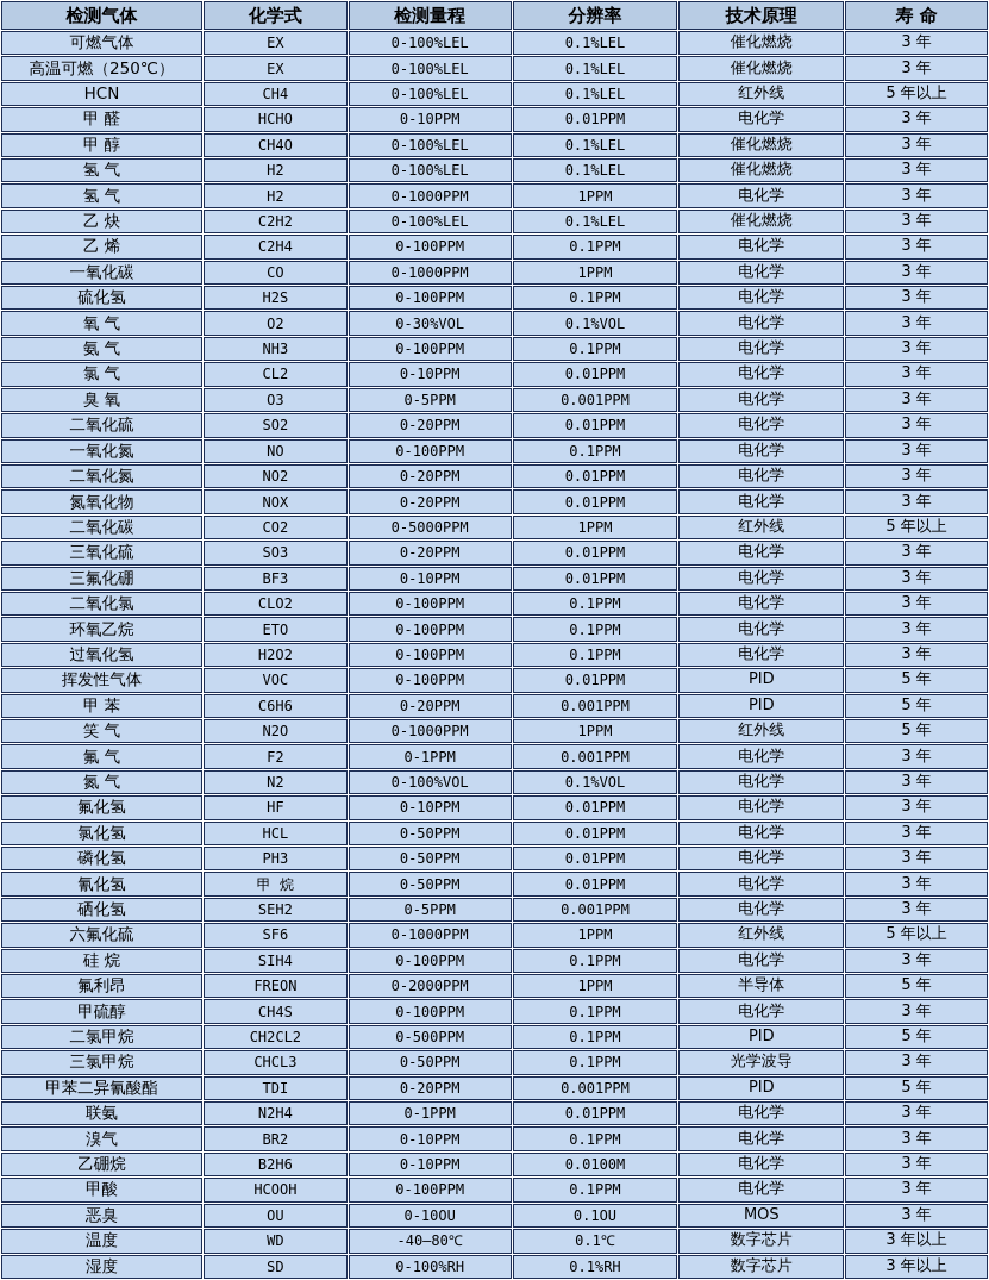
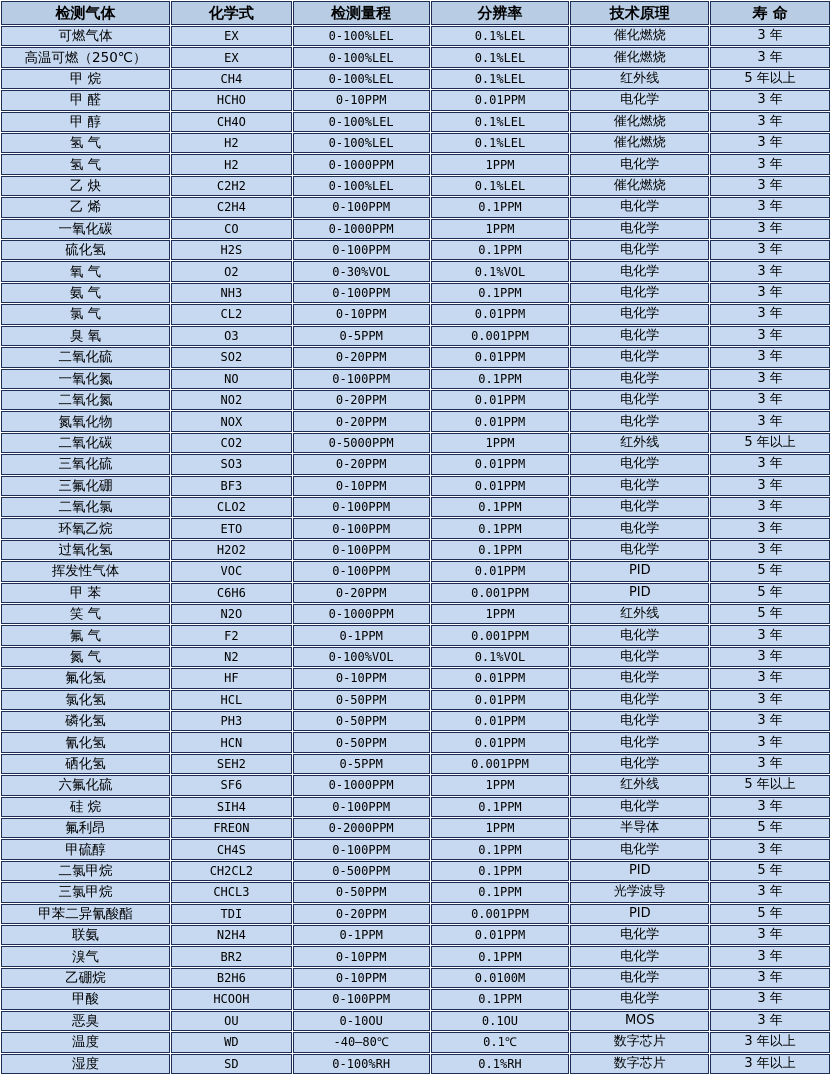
  检测气体	化学式	检测量程	分辨率	技术原理	寿 命
  可燃气体	EX	0-100%LEL	0.1%LEL	催化燃烧	3 年
  高温可燃（250℃）	EX	0-100%LEL	0.1%LEL	催化燃烧	3 年
- HCN	CH4	0-100%LEL	0.1%LEL	红外线	5 年以上
+ 甲 烷	CH4	0-100%LEL	0.1%LEL	红外线	5 年以上
  甲 醛	HCHO	0-10PPM	0.01PPM	电化学	3 年
  甲 醇	CH4O	0-100%LEL	0.1%LEL	催化燃烧	3 年
  氢 气	H2	0-100%LEL	0.1%LEL	催化燃烧	3 年
  氢 气	H2	0-1000PPM	1PPM	电化学	3 年
  乙 炔	C2H2	0-100%LEL	0.1%LEL	催化燃烧	3 年
  乙 烯	C2H4	0-100PPM	0.1PPM	电化学	3 年
  一氧化碳	CO	0-1000PPM	1PPM	电化学	3 年
  硫化氢	H2S	0-100PPM	0.1PPM	电化学	3 年
  氧 气	O2	0-30%VOL	0.1%VOL	电化学	3 年
  氨 气	NH3	0-100PPM	0.1PPM	电化学	3 年
  氯 气	CL2	0-10PPM	0.01PPM	电化学	3 年
  臭 氧	O3	0-5PPM	0.001PPM	电化学	3 年
  二氧化硫	SO2	0-20PPM	0.01PPM	电化学	3 年
  一氧化氮	NO	0-100PPM	0.1PPM	电化学	3 年
  二氧化氮	NO2	0-20PPM	0.01PPM	电化学	3 年
  氮氧化物	NOX	0-20PPM	0.01PPM	电化学	3 年
  二氧化碳	CO2	0-5000PPM	1PPM	红外线	5 年以上
  三氧化硫	SO3	0-20PPM	0.01PPM	电化学	3 年
  三氟化硼	BF3	0-10PPM	0.01PPM	电化学	3 年
  二氧化氯	CLO2	0-100PPM	0.1PPM	电化学	3 年
  环氧乙烷	ETO	0-100PPM	0.1PPM	电化学	3 年
  过氧化氢	H2O2	0-100PPM	0.1PPM	电化学	3 年
  挥发性气体	VOC	0-100PPM	0.01PPM	PID	5 年
  甲 苯	C6H6	0-20PPM	0.001PPM	PID	5 年
  笑 气	N2O	0-1000PPM	1PPM	红外线	5 年
  氟 气	F2	0-1PPM	0.001PPM	电化学	3 年
  氮 气	N2	0-100%VOL	0.1%VOL	电化学	3 年
  氟化氢	HF	0-10PPM	0.01PPM	电化学	3 年
  氯化氢	HCL	0-50PPM	0.01PPM	电化学	3 年
  磷化氢	PH3	0-50PPM	0.01PPM	电化学	3 年
- 氰化氢	甲 烷	0-50PPM	0.01PPM	电化学	3 年
+ 氰化氢	HCN	0-50PPM	0.01PPM	电化学	3 年
  硒化氢	SEH2	0-5PPM	0.001PPM	电化学	3 年
  六氟化硫	SF6	0-1000PPM	1PPM	红外线	5 年以上
  硅 烷	SIH4	0-100PPM	0.1PPM	电化学	3 年
  氟利昂	FREON	0-2000PPM	1PPM	半导体	5 年
  甲硫醇	CH4S	0-100PPM	0.1PPM	电化学	3 年
  二氯甲烷	CH2CL2	0-500PPM	0.1PPM	PID	5 年
  三氯甲烷	CHCL3	0-50PPM	0.1PPM	光学波导	3 年
  甲苯二异氰酸酯	TDI	0-20PPM	0.001PPM	PID	5 年
  联氨	N2H4	0-1PPM	0.01PPM	电化学	3 年
  溴气	BR2	0-10PPM	0.1PPM	电化学	3 年
  乙硼烷	B2H6	0-10PPM	0.0100M	电化学	3 年
  甲酸	HCOOH	0-100PPM	0.1PPM	电化学	3 年
  恶臭	OU	0-10OU	0.1OU	MOS	3 年
  温度	WD	-40—80℃	0.1℃	数字芯片	3 年以上
  湿度	SD	0-100%RH	0.1%RH	数字芯片	3 年以上
